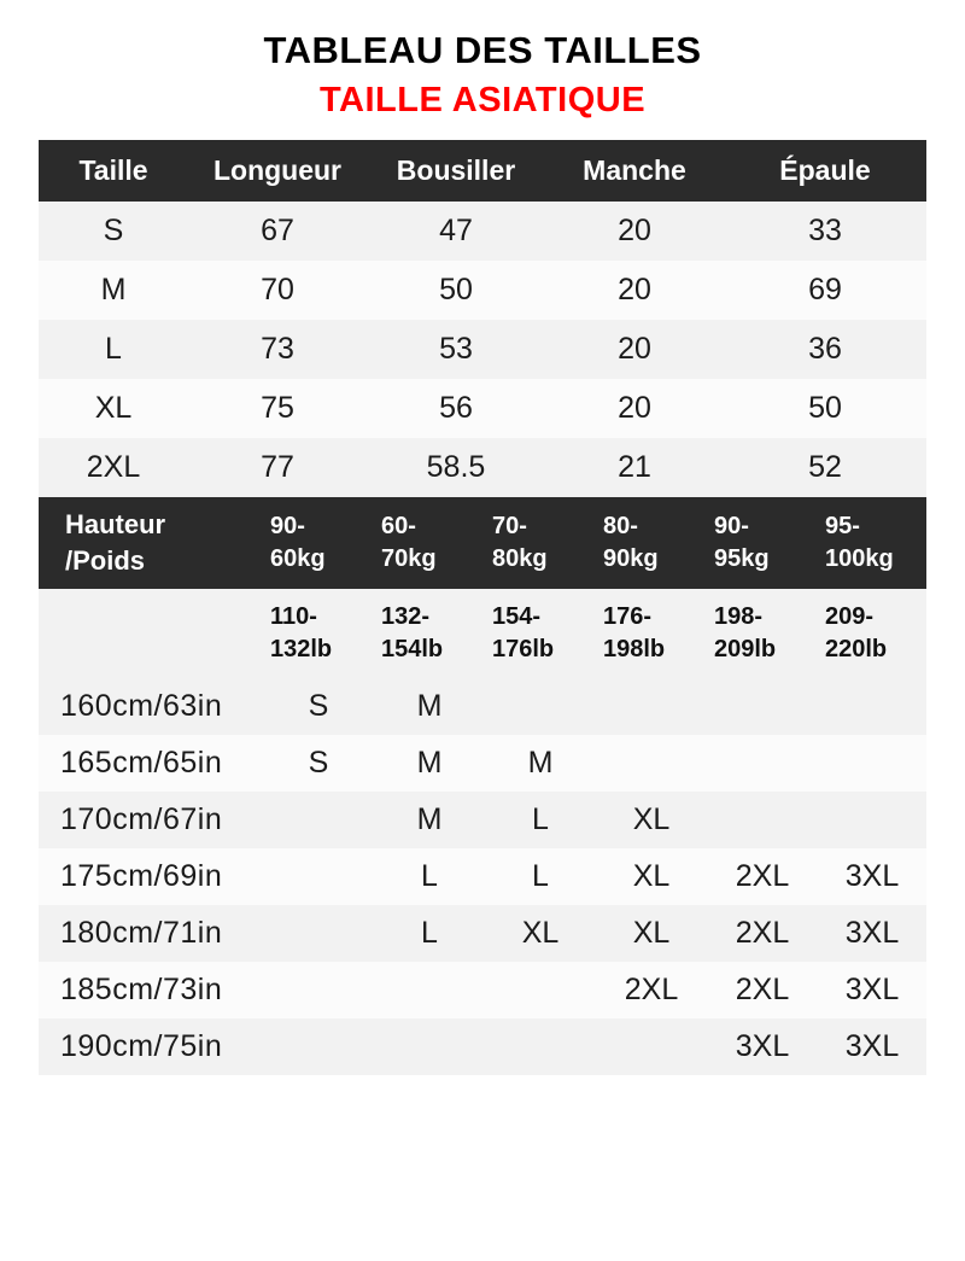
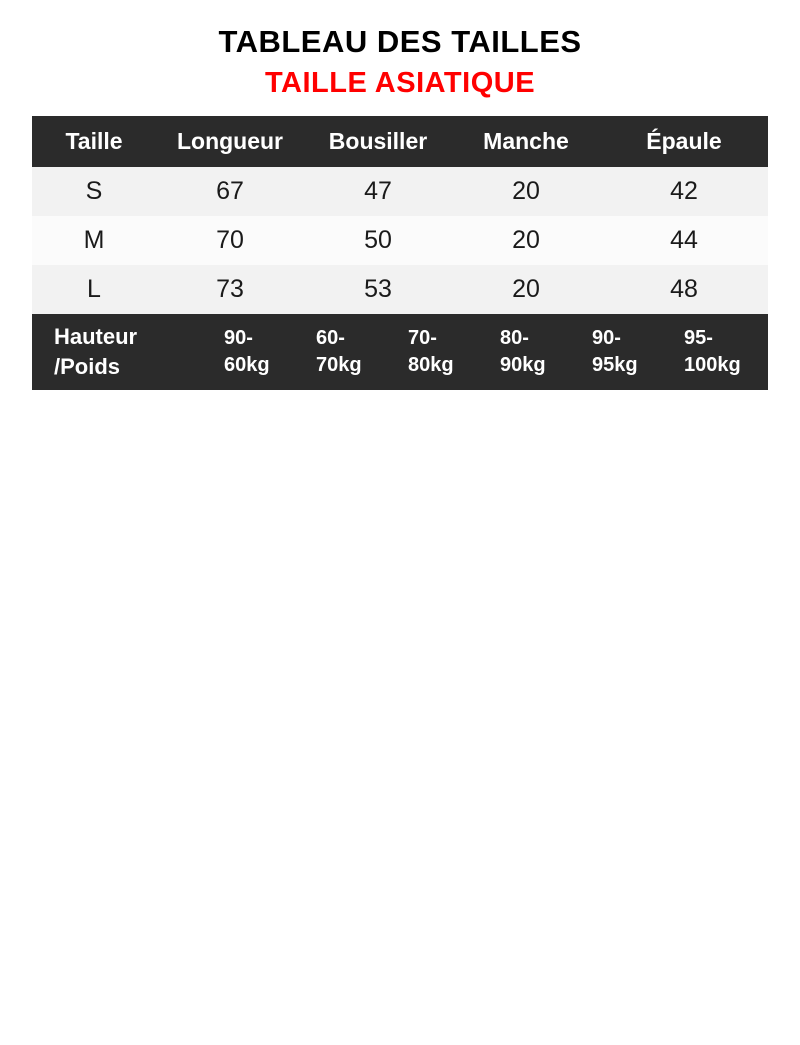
  TABLEAU DES TAILLES
  TAILLE ASIATIQUE
  Taille	Longueur	Bousiller	Manche	Épaule
- S	67	47	20	33
+ S	67	47	20	42
- M	70	50	20	69
+ M	70	50	20	44
- L	73	53	20	36
+ L	73	53	20	48
- XL	75	56	20	50
- 2XL	77	58.5	21	52
  Hauteur /Poids	90- 60kg	60- 70kg	70- 80kg	80- 90kg	90- 95kg	95- 100kg
- 	110- 132lb	132- 154lb	154- 176lb	176- 198lb	198- 209lb	209- 220lb
- 160cm/63in	S	M
- 165cm/65in	S	M	M
- 170cm/67in		M	L	XL
- 175cm/69in		L	L	XL	2XL	3XL
- 180cm/71in		L	XL	XL	2XL	3XL
- 185cm/73in				2XL	2XL	3XL
- 190cm/75in					3XL	3XL
